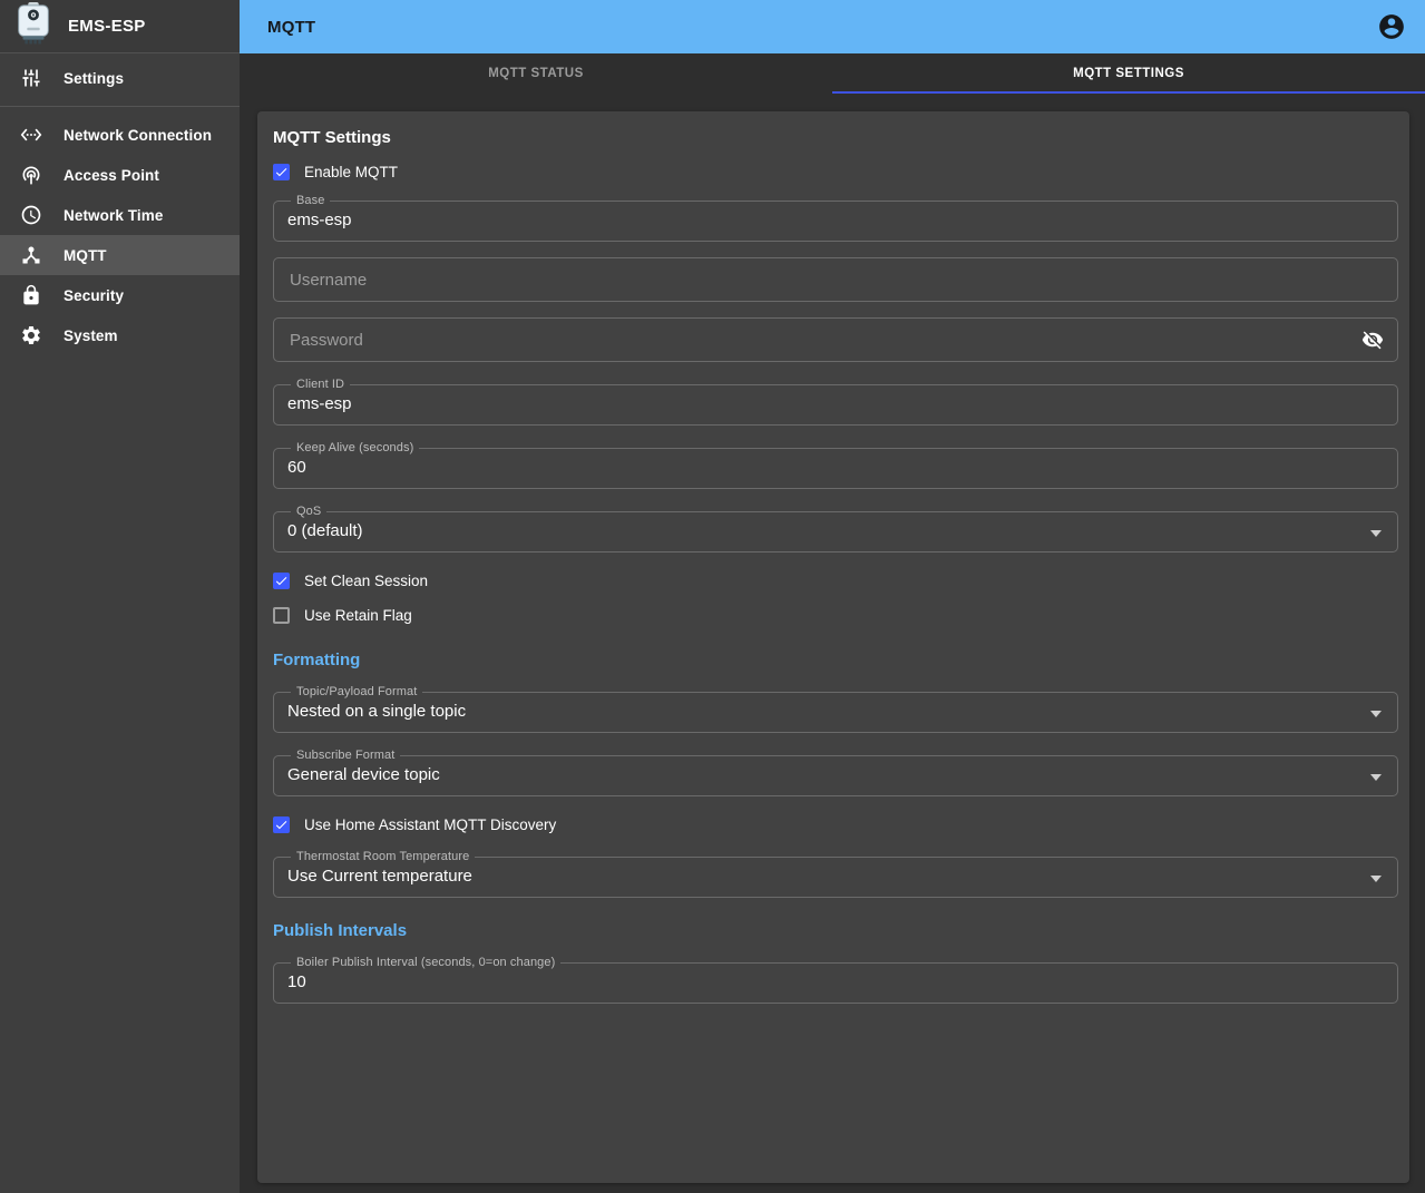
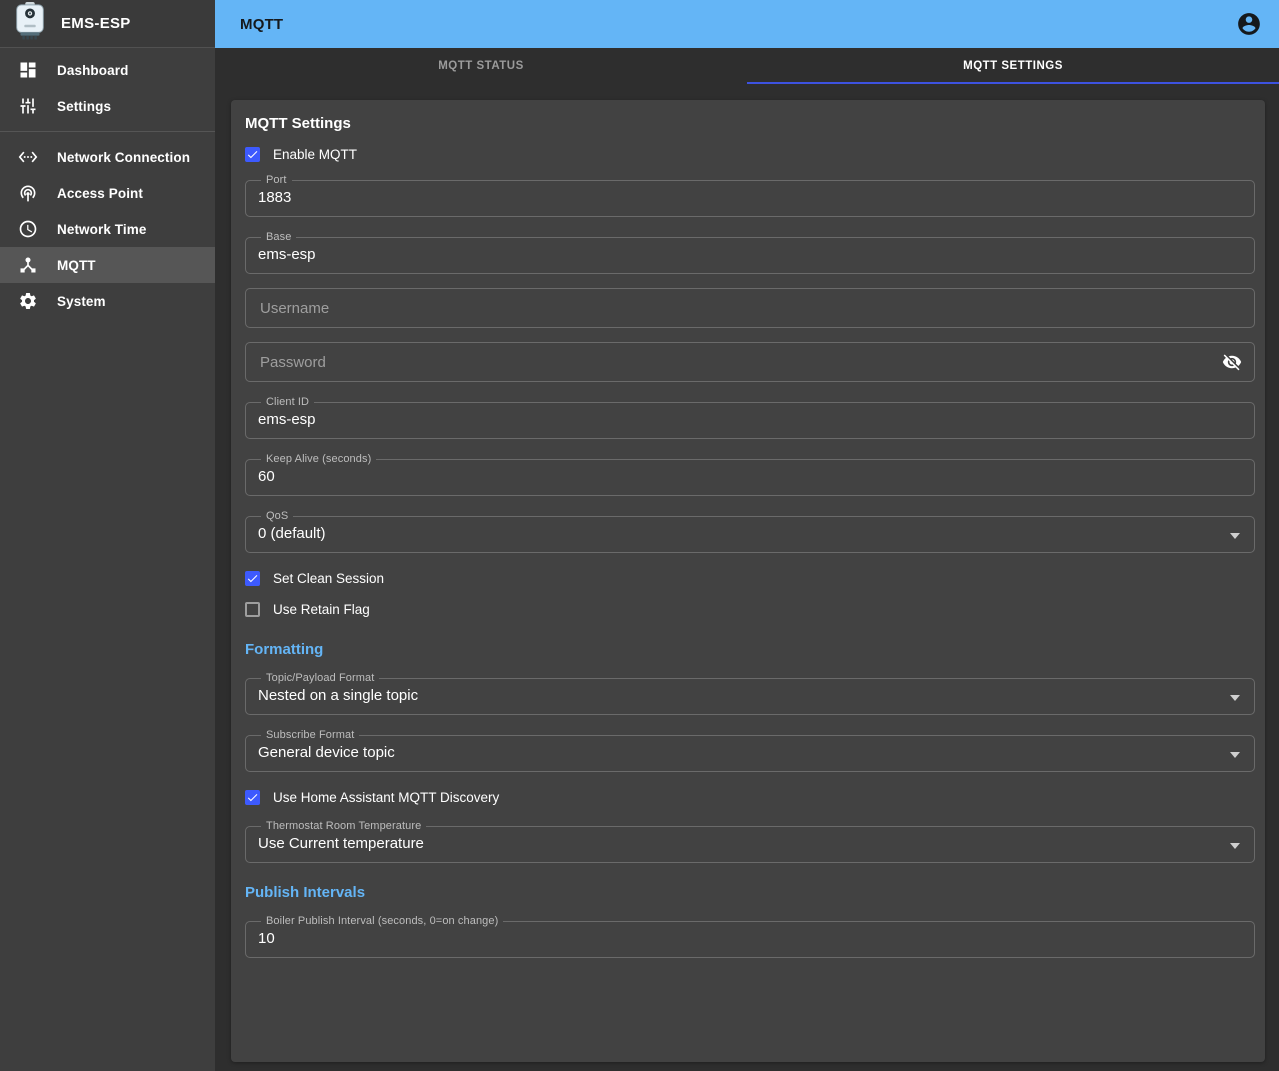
  EMS-ESP
+ Dashboard
  Settings
  Network Connection
  Access Point
  Network Time
  MQTT
- Security
  System
  MQTT
  MQTT STATUS
  MQTT SETTINGS
  MQTT Settings
  Enable MQTT
+ Port
+ 1883
  Base
  ems-esp
  Username
  Password
  Client ID
  ems-esp
  Keep Alive (seconds)
  60
  QoS
  0 (default)
  Set Clean Session
  Use Retain Flag
  Formatting
  Topic/Payload Format
  Nested on a single topic
  Subscribe Format
  General device topic
  Use Home Assistant MQTT Discovery
  Thermostat Room Temperature
  Use Current temperature
  Publish Intervals
  Boiler Publish Interval (seconds, 0=on change)
  10
